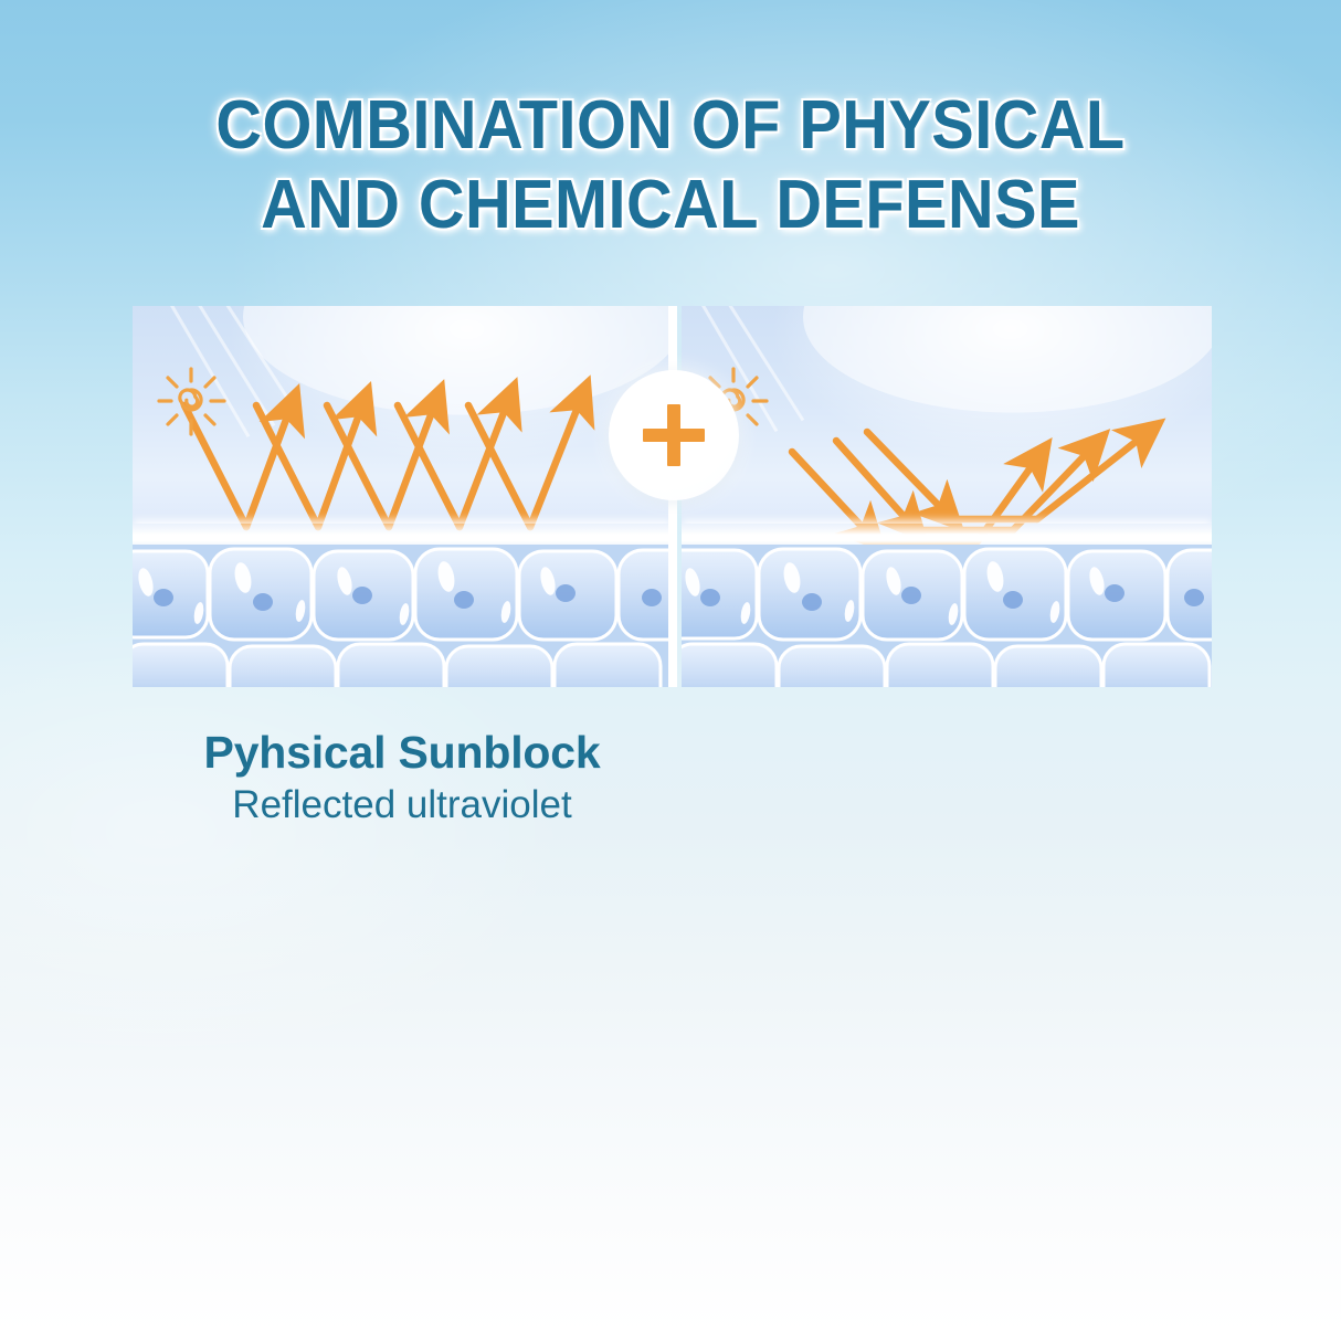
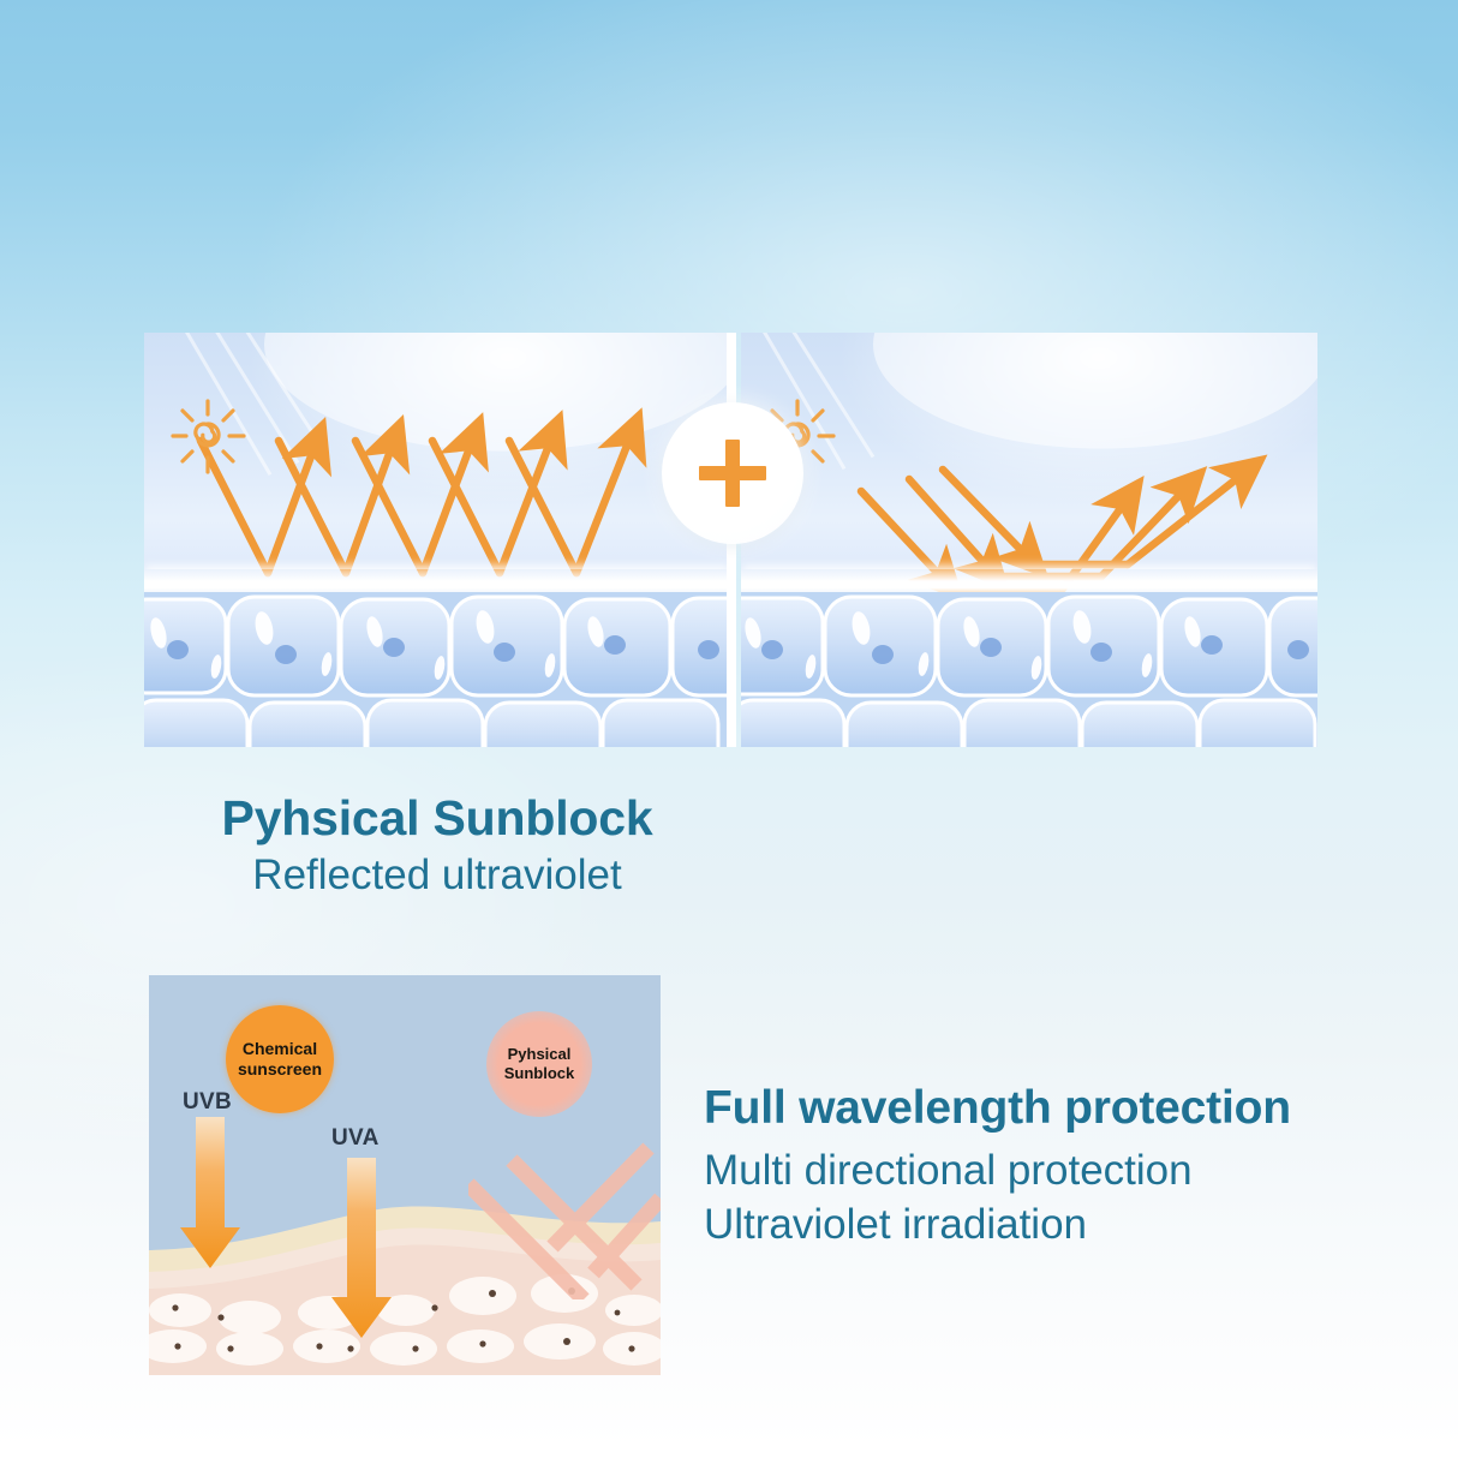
- COMBINATION OF PHYSICAL
- AND CHEMICAL DEFENSE
  Pyhsical Sunblock
  Reflected ultraviolet
+ Chemical
+ sunscreen
+ Pyhsical
+ Sunblock
+ UVB
+ UVA
+ Full wavelength protection
+ Multi directional protection
+ Ultraviolet irradiation
